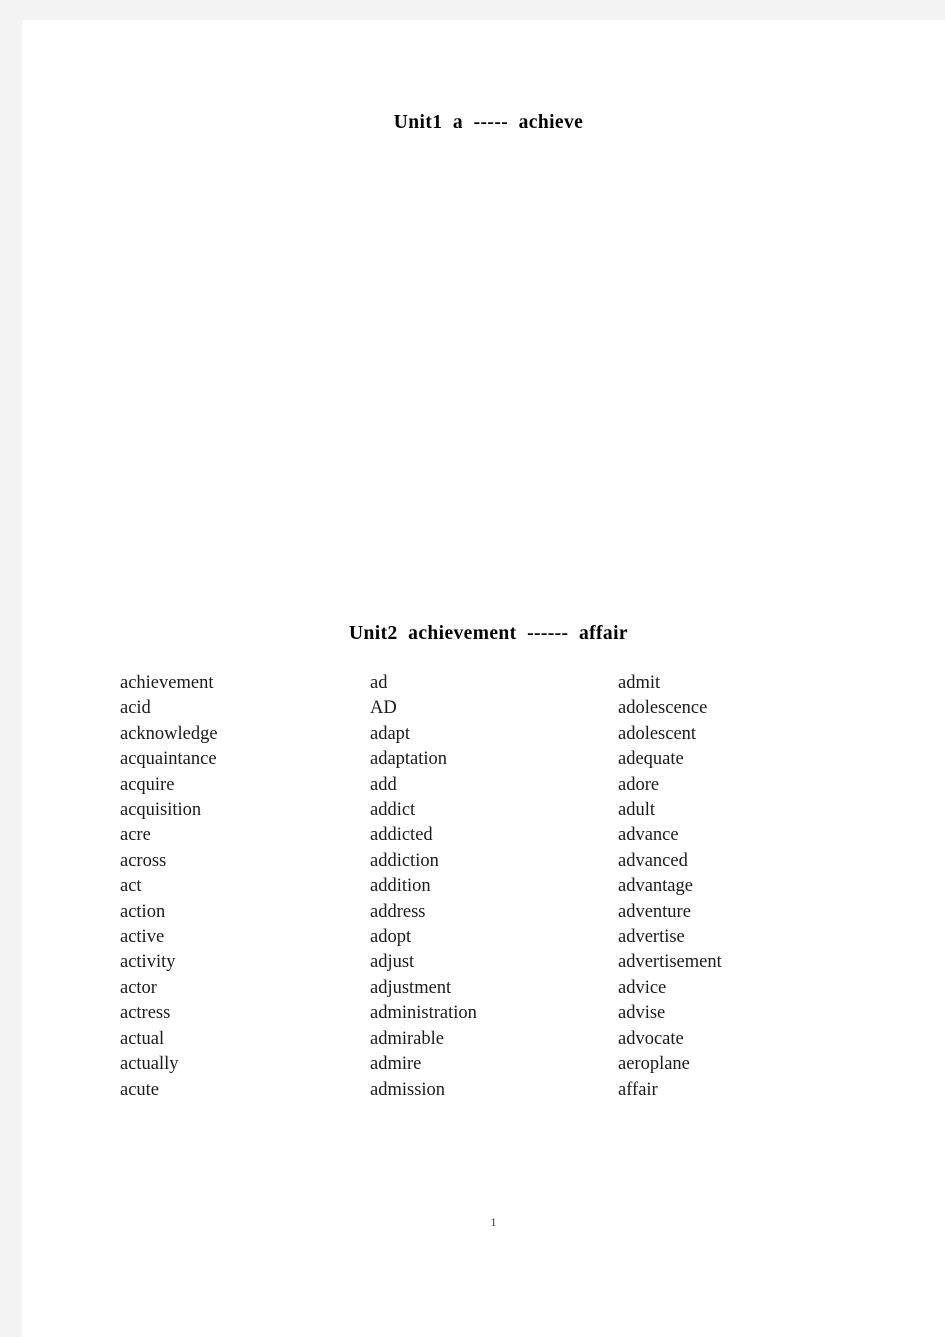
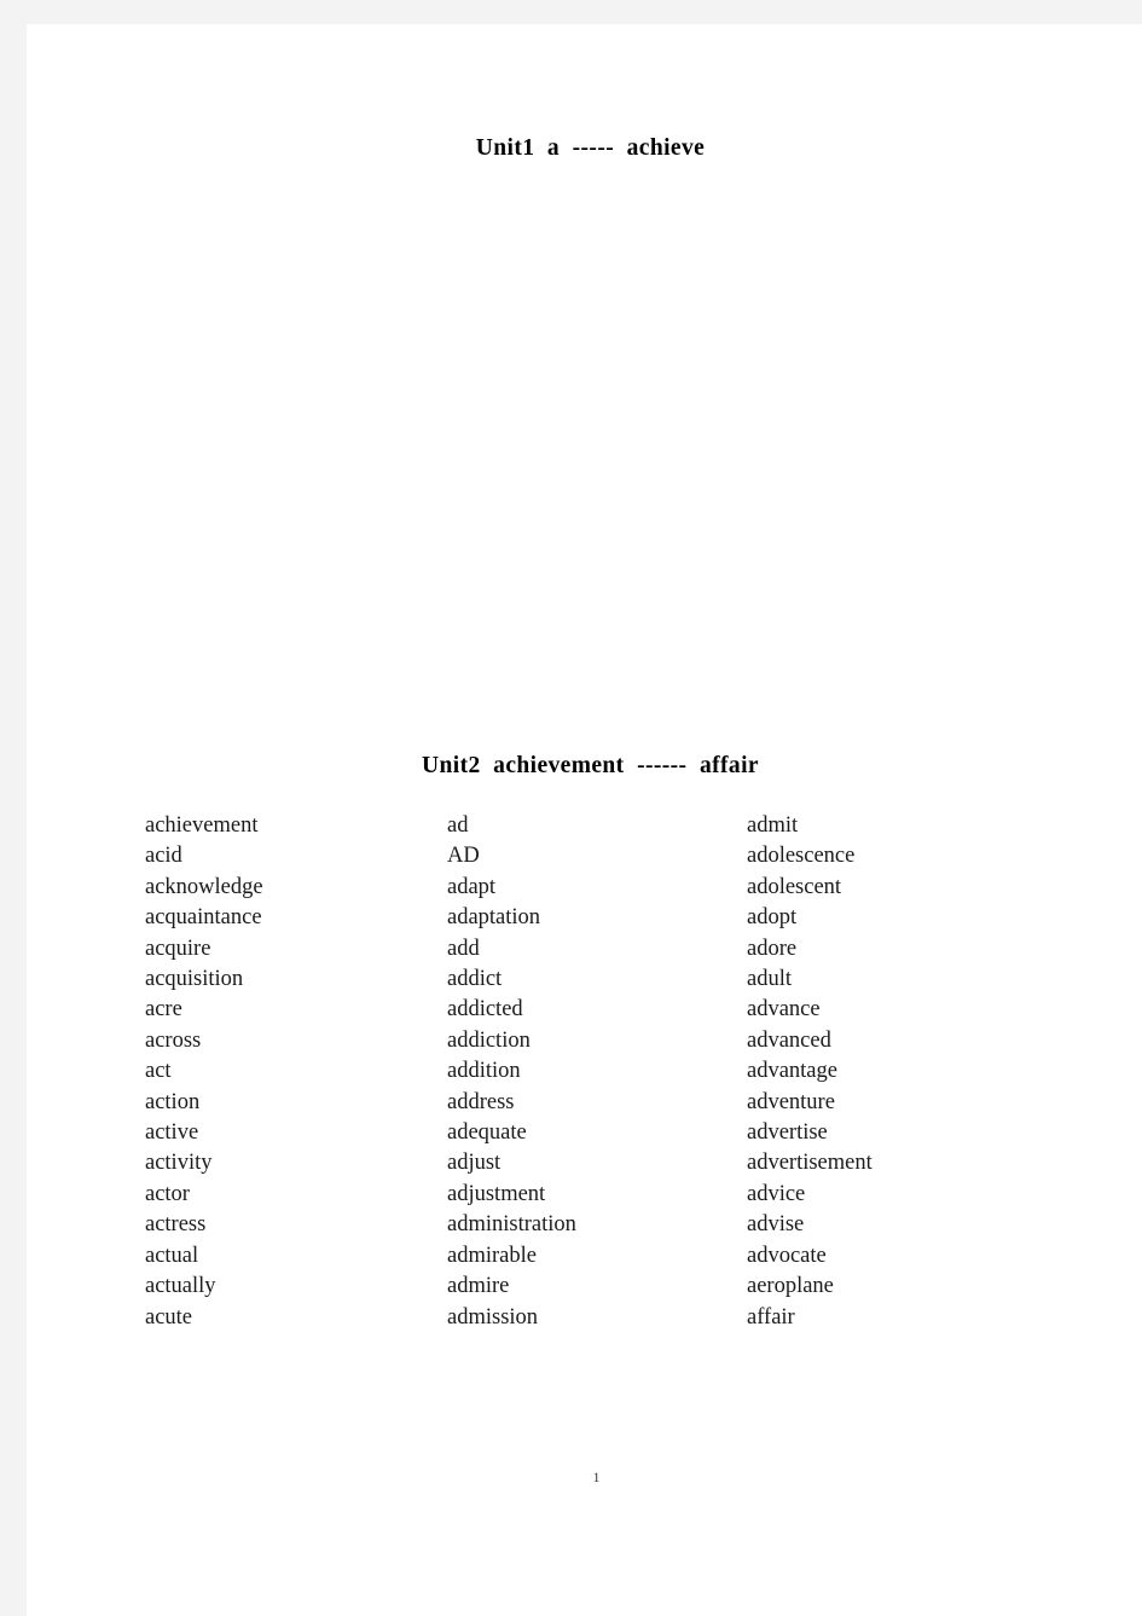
  Unit1 a ----- achieve
  Unit2 achievement ------ affair
  achievement
  acid
  acknowledge
  acquaintance
  acquire
  acquisition
  acre
  across
  act
  action
  active
  activity
  actor
  actress
  actual
  actually
  acute
  ad
  AD
  adapt
  adaptation
  add
  addict
  addicted
  addiction
  addition
  address
- adopt
+ adequate
  adjust
  adjustment
  administration
  admirable
  admire
  admission
  admit
  adolescence
  adolescent
- adequate
+ adopt
  adore
  adult
  advance
  advanced
  advantage
  adventure
  advertise
  advertisement
  advice
  advise
  advocate
  aeroplane
  affair
  1
